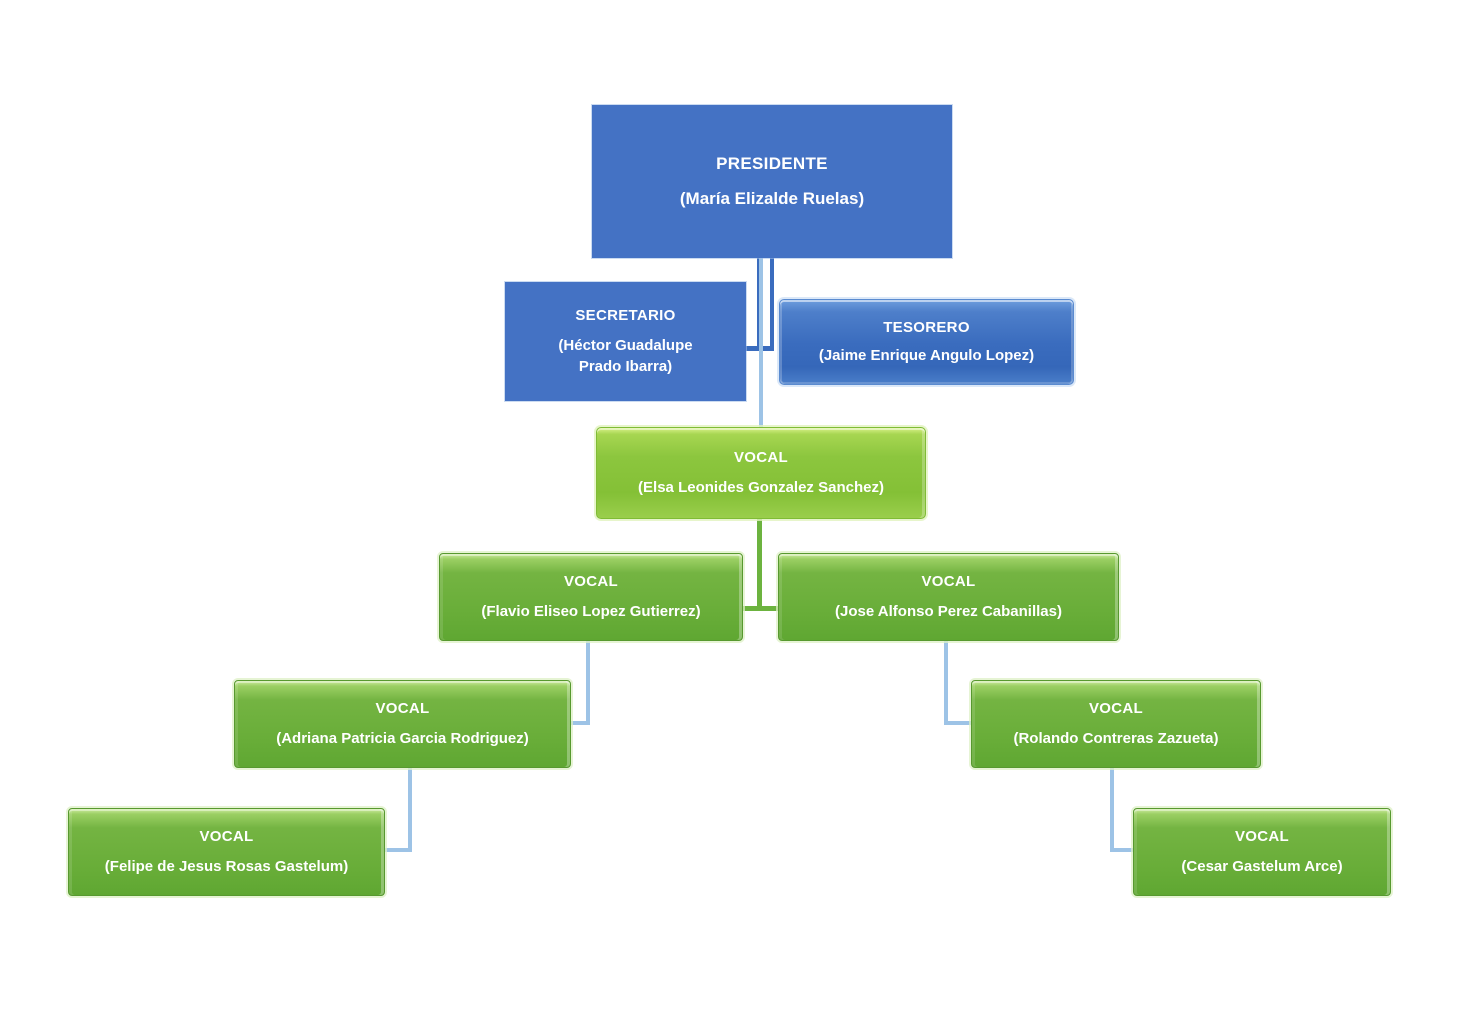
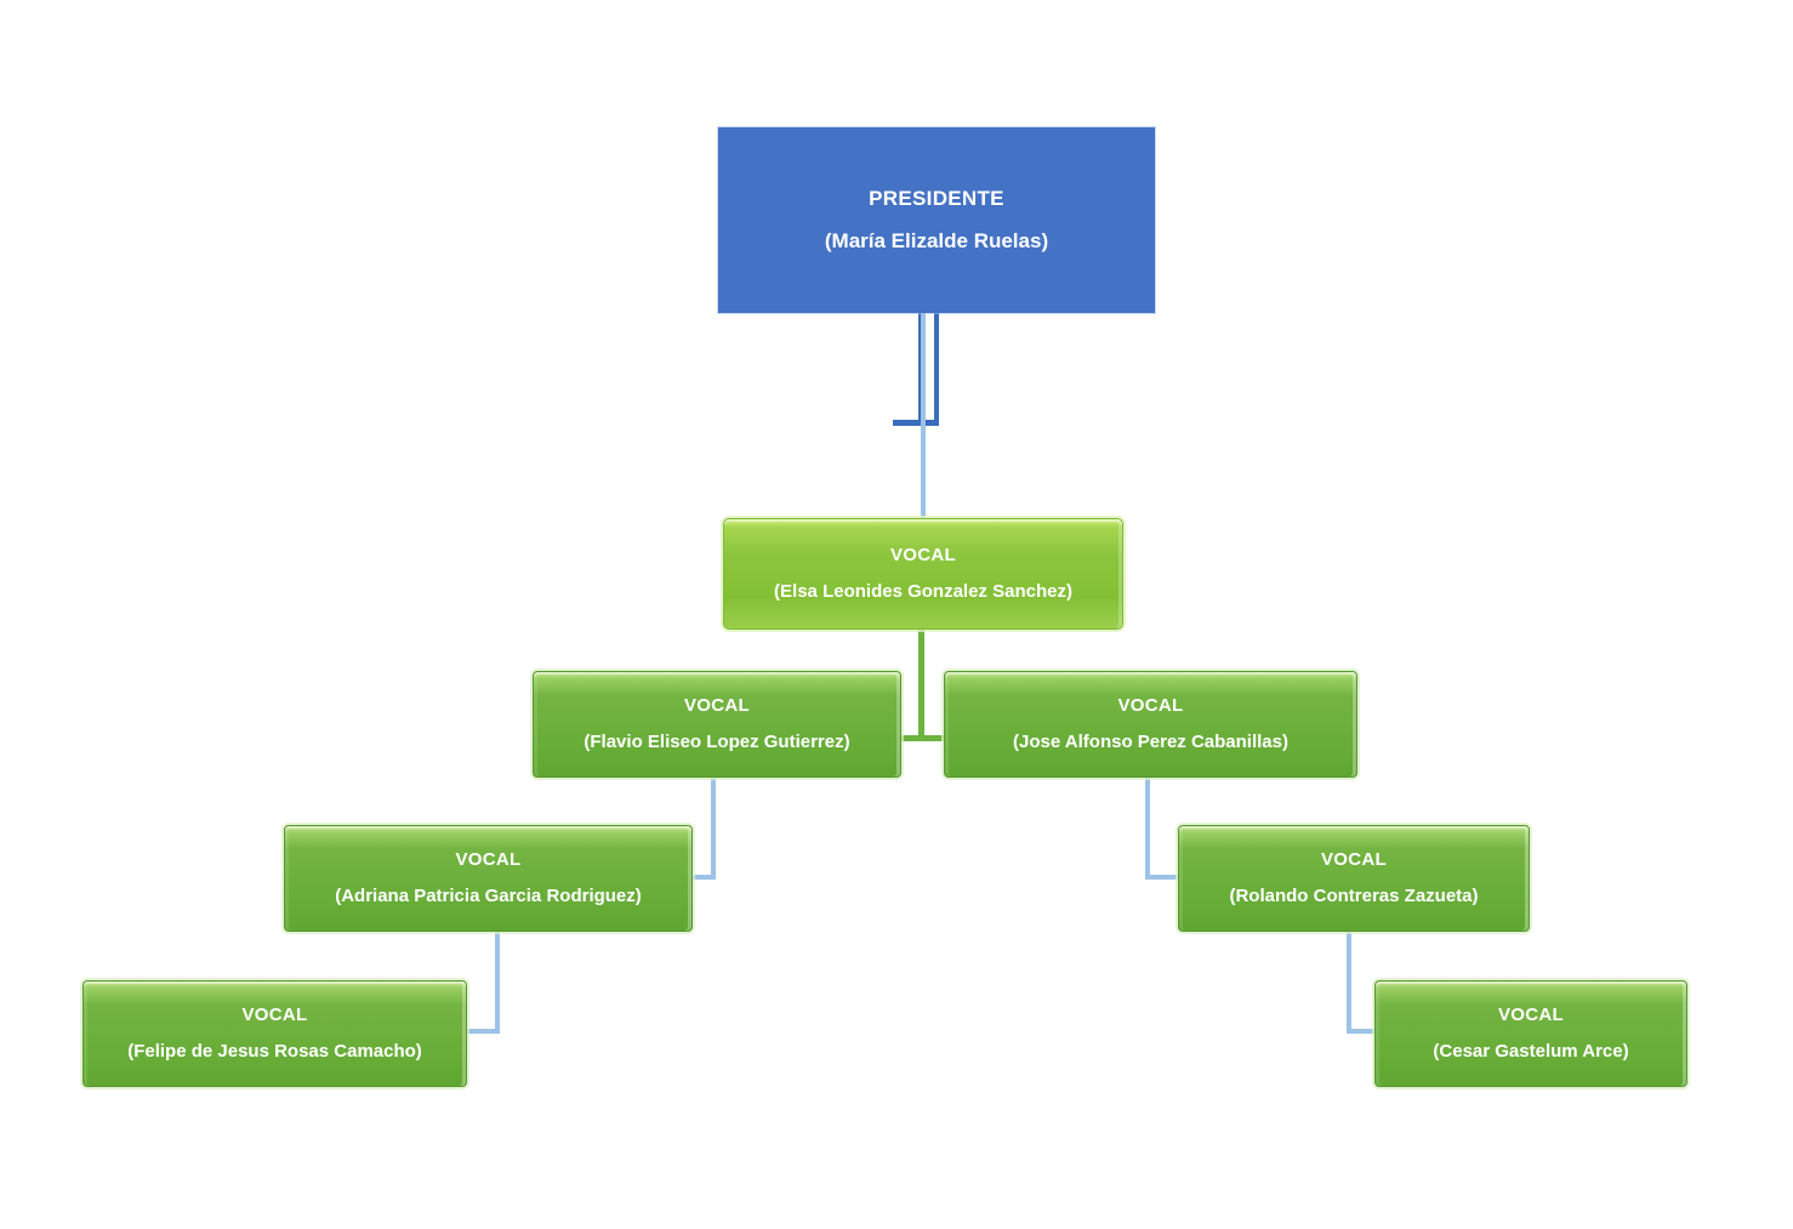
  PRESIDENTE
  (María Elizalde Ruelas)
- SECRETARIO
- (Héctor Guadalupe
- Prado Ibarra)
- TESORERO
- (Jaime Enrique Angulo Lopez)
  VOCAL
  (Elsa Leonides Gonzalez Sanchez)
  VOCAL
  (Flavio Eliseo Lopez Gutierrez)
  VOCAL
  (Jose Alfonso Perez Cabanillas)
  VOCAL
  (Adriana Patricia Garcia Rodriguez)
  VOCAL
  (Rolando Contreras Zazueta)
  VOCAL
- (Felipe de Jesus Rosas Gastelum)
+ (Felipe de Jesus Rosas Camacho)
  VOCAL
  (Cesar Gastelum Arce)
